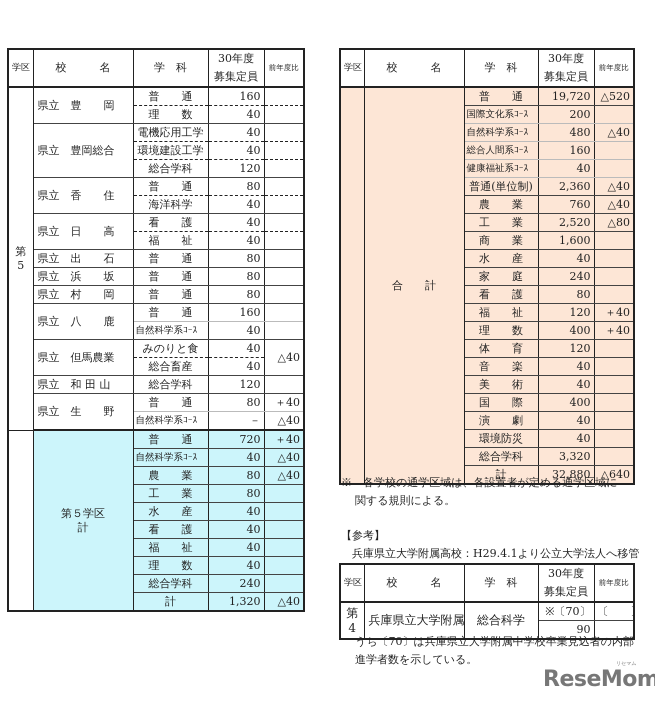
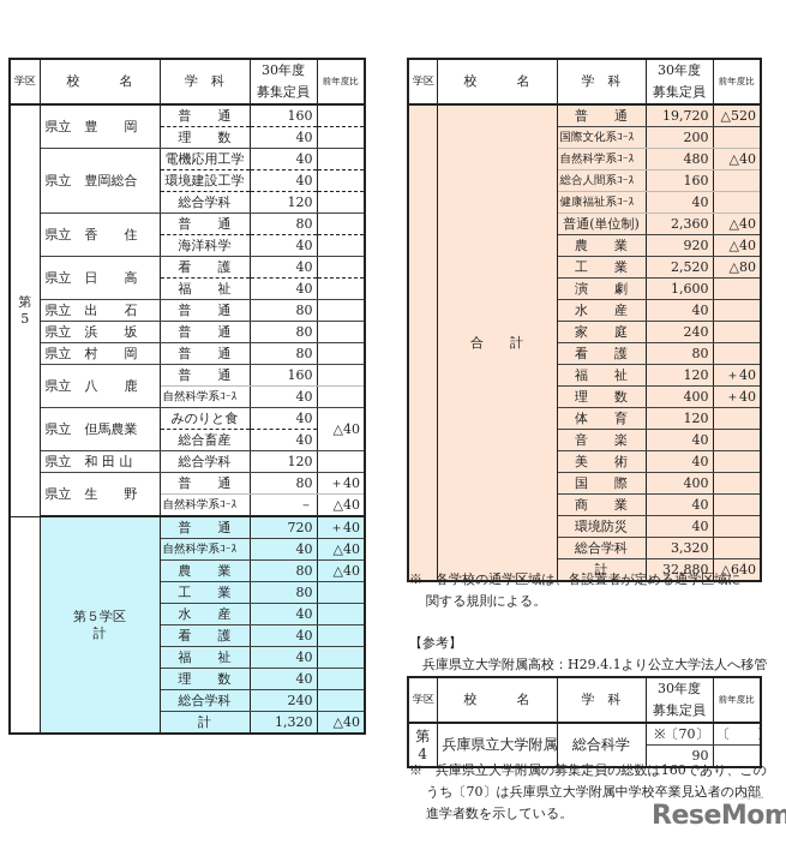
  学区	校 名	学 科	30年度募集定員	前年度比
  第 5	県立 豊 岡	普 通	160
  理 数	40
  県立 豊岡総合	電機応用工学	40
  環境建設工学	40
  総合学科	120
  県立 香 住	普 通	80
  海洋科学	40
  県立 日 高	看 護	40
  福 祉	40
  県立 出 石	普 通	80
  県立 浜 坂	普 通	80
  県立 村 岡	普 通	80
  県立 八 鹿	普 通	160
  自然科学系ｺｰｽ	40
  県立 但馬農業	みのりと食	40	△40
  総合畜産	40
  県立 和 田 山	総合学科	120
  県立 生 野	普 通	80	＋40
  自然科学系ｺｰｽ	－	△40
  	第５学区計	普 通	720	＋40
  自然科学系ｺｰｽ	40	△40
  農 業	80	△40
  工 業	80
  水 産	40
  看 護	40
  福 祉	40
  理 数	40
  総合学科	240
  計	1,320	△40
  学区	校 名	学 科	30年度募集定員	前年度比
  	合 計	普 通	19,720	△520
  国際文化系ｺｰｽ	200
  自然科学系ｺｰｽ	480	△40
  総合人間系ｺｰｽ	160
  健康福祉系ｺｰｽ	40
  普通(単位制)	2,360	△40
- 農 業	760	△40
+ 農 業	920	△40
  工 業	2,520	△80
- 商 業	1,600
+ 演 劇	1,600
  水 産	40
  家 庭	240
  看 護	80
  福 祉	120	＋40
  理 数	400	＋40
  体 育	120
  音 楽	40
  美 術	40
  国 際	400
- 演 劇	40
+ 商 業	40
  環境防災	40
  総合学科	3,320
  計	32,880	△640
  ※ 各学校の通学区域は、各設置者が定める通学区域に
  関する規則による。
  【参考】
  兵庫県立大学附属高校：H29.4.1より公立大学法人へ移管
  学区	校 名	学 科	30年度募集定員	前年度比
  第 4	兵庫県立大学附属	総合科学	※〔70〕	〔
  90
+ ※ 兵庫県立大学附属の募集定員の総数は160であり、この
  うち〔70〕は兵庫県立大学附属中学校卒業見込者の内部
  進学者数を示している。
  ReseMom
